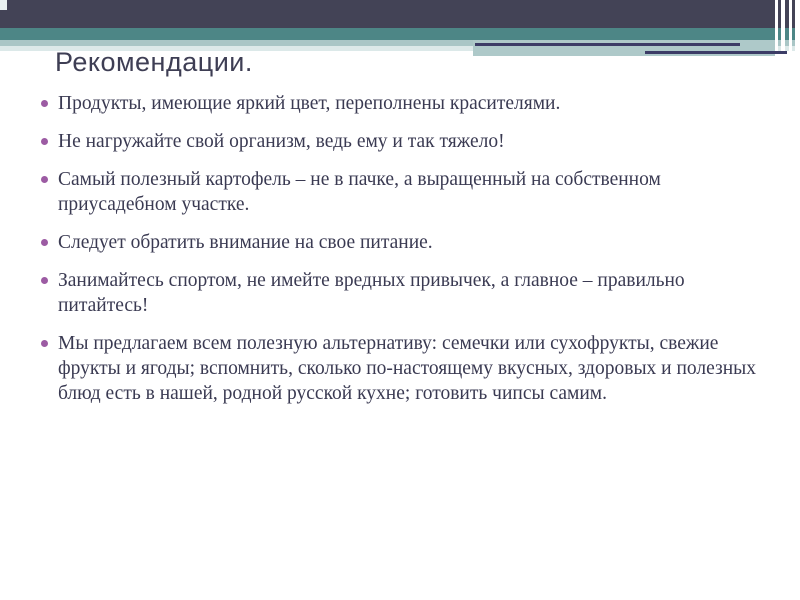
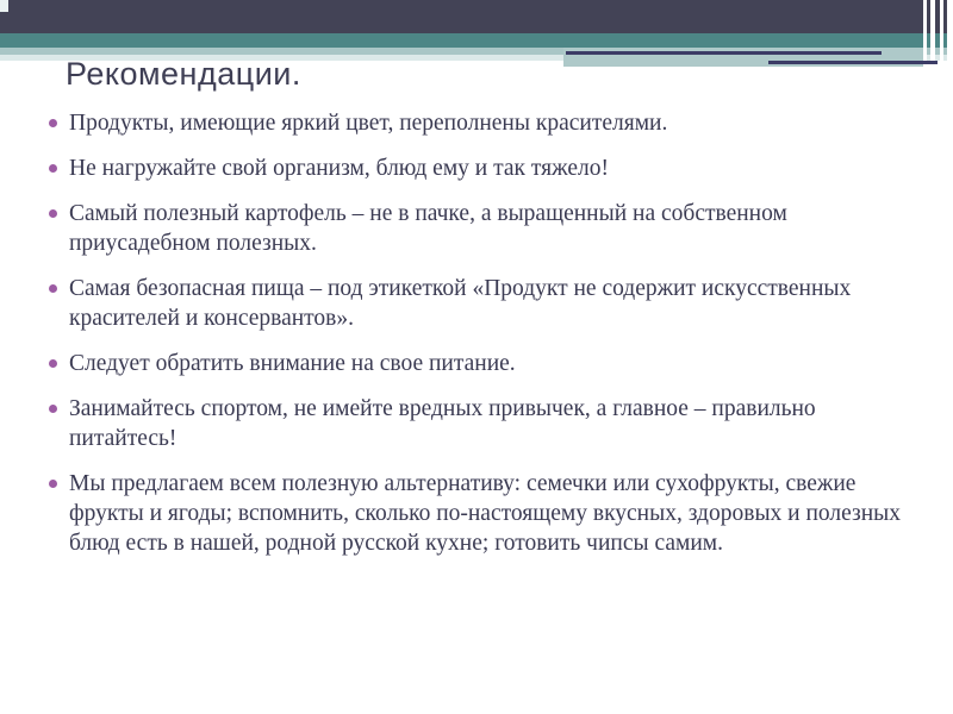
  Рекомендации.
  Продукты, имеющие яркий цвет, переполнены красителями.
- Не нагружайте свой организм, ведь ему и так тяжело!
+ Не нагружайте свой организм, блюд ему и так тяжело!
- Самый полезный картофель – не в пачке, а выращенный на собственном приусадебном участке.
+ Самый полезный картофель – не в пачке, а выращенный на собственном приусадебном полезных.
+ Самая безопасная пища – под этикеткой «Продукт не содержит искусственных красителей и консервантов».
  Следует обратить внимание на свое питание.
  Занимайтесь спортом, не имейте вредных привычек, а главное – правильно питайтесь!
  Мы предлагаем всем полезную альтернативу: семечки или сухофрукты, свежие фрукты и ягоды; вспомнить, сколько по-настоящему вкусных, здоровых и полезных блюд есть в нашей, родной русской кухне; готовить чипсы самим.
